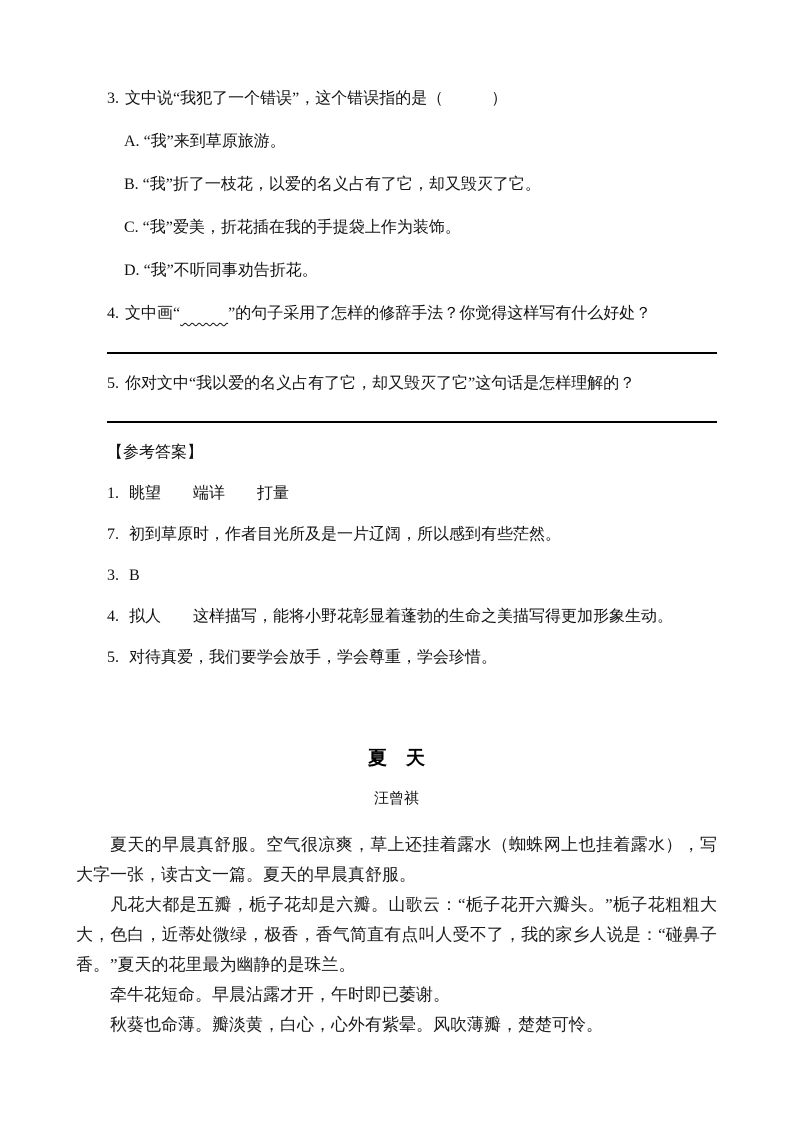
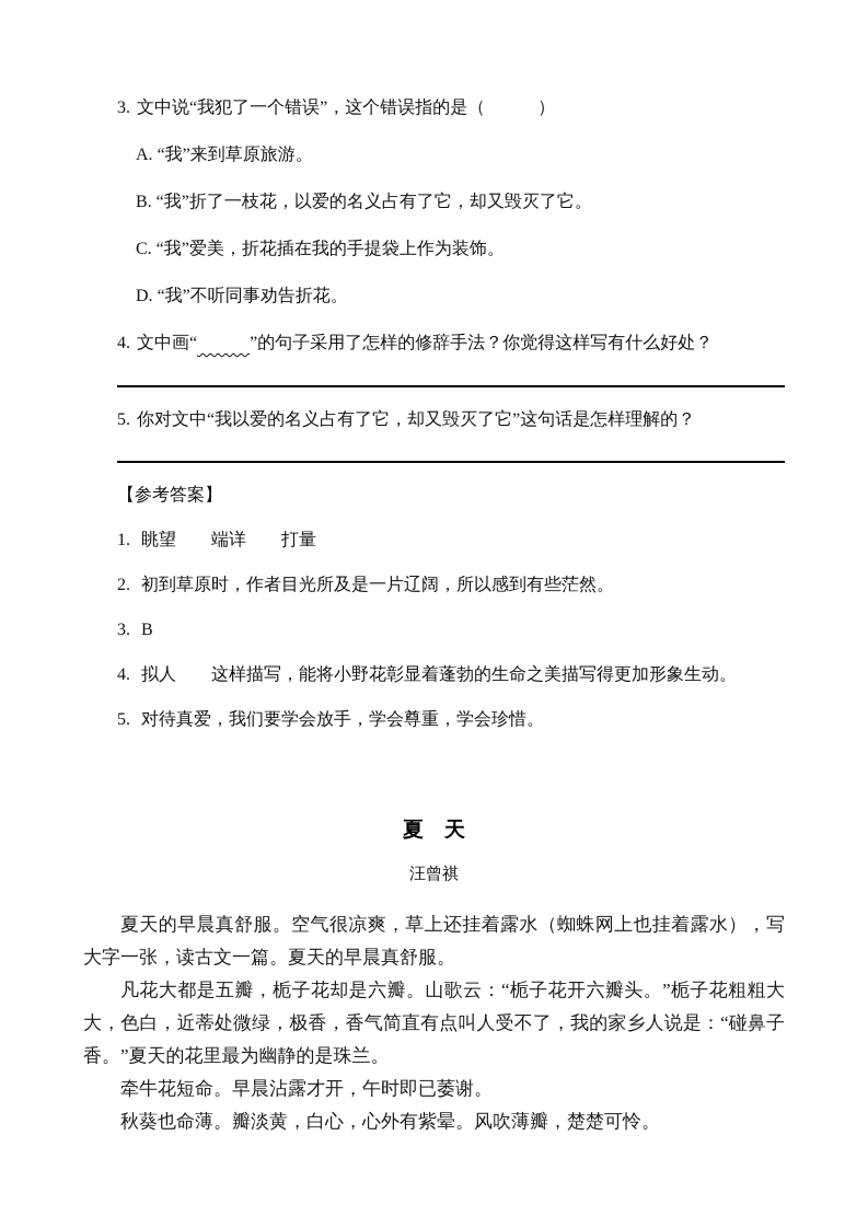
  3. 文中说“我犯了一个错误”，这个错误指的是（ ）
  A. “我”来到草原旅游。
  B. “我”折了一枝花，以爱的名义占有了它，却又毁灭了它。
  C. “我”爱美，折花插在我的手提袋上作为装饰。
  D. “我”不听同事劝告折花。
  4. 文中画“ ”的句子采用了怎样的修辞手法？你觉得这样写有什么好处？
  5. 你对文中“我以爱的名义占有了它，却又毁灭了它”这句话是怎样理解的？
  【参考答案】
  1. 眺望 端详 打量
- 7. 初到草原时，作者目光所及是一片辽阔，所以感到有些茫然。
+ 2. 初到草原时，作者目光所及是一片辽阔，所以感到有些茫然。
  3. B
  4. 拟人 这样描写，能将小野花彰显着蓬勃的生命之美描写得更加形象生动。
  5. 对待真爱，我们要学会放手，学会尊重，学会珍惜。
  夏 天
  汪曾祺
  夏天的早晨真舒服。空气很凉爽，草上还挂着露水（蜘蛛网上也挂着露水），写大字一张，读古文一篇。夏天的早晨真舒服。
  凡花大都是五瓣，栀子花却是六瓣。山歌云：“栀子花开六瓣头。”栀子花粗粗大大，色白，近蒂处微绿，极香，香气简直有点叫人受不了，我的家乡人说是：“碰鼻子香。”夏天的花里最为幽静的是珠兰。
  牵牛花短命。早晨沾露才开，午时即已萎谢。
  秋葵也命薄。瓣淡黄，白心，心外有紫晕。风吹薄瓣，楚楚可怜。
